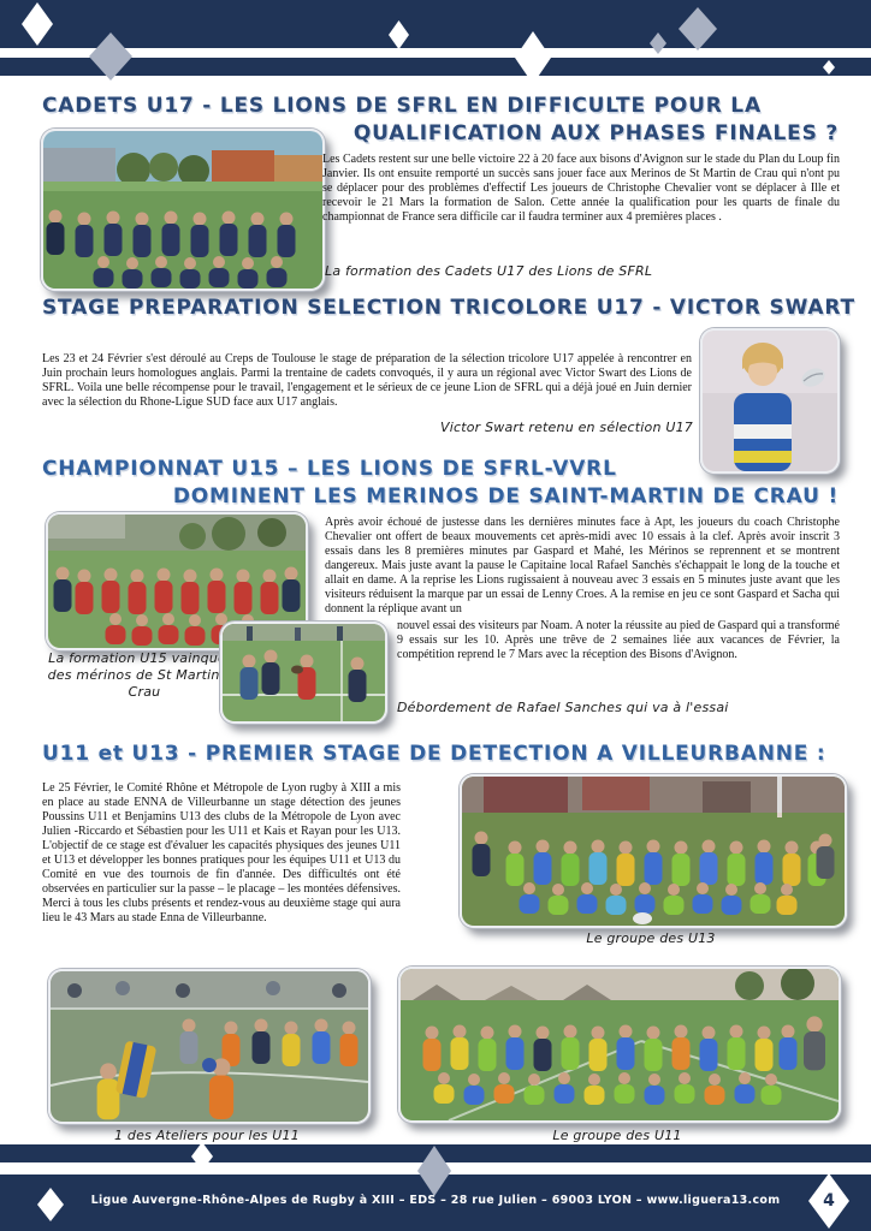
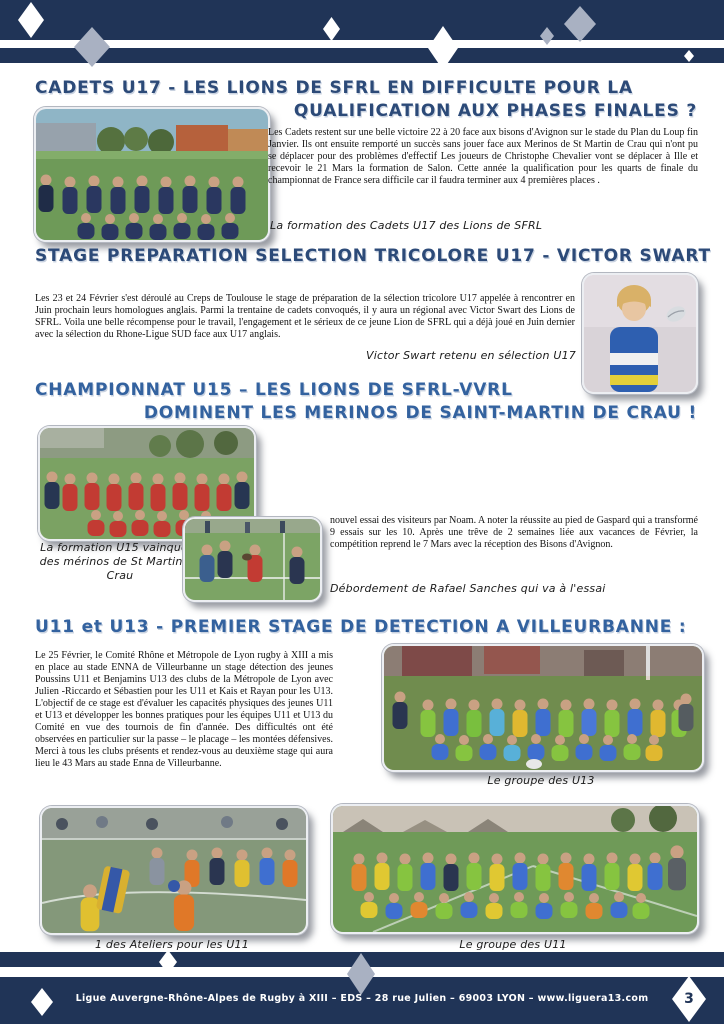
  CADETS U17 - LES LIONS DE SFRL EN DIFFICULTE POUR LA
  QUALIFICATION AUX PHASES FINALES ?
  Les Cadets restent sur une belle victoire 22 à 20 face aux bisons d'Avignon sur le stade du Plan du Loup fin Janvier. Ils ont ensuite remporté un succès sans jouer face aux Merinos de St Martin de Crau qui n'ont pu se déplacer pour des problèmes d'effectif Les joueurs de Christophe Chevalier vont se déplacer à Ille et recevoir le 21 Mars la formation de Salon. Cette année la qualification pour les quarts de finale du championnat de France sera difficile car il faudra terminer aux 4 premières places .
  La formation des Cadets U17 des Lions de SFRL
  STAGE PREPARATION SELECTION TRICOLORE U17 - VICTOR SWART
  Les 23 et 24 Février s'est déroulé au Creps de Toulouse le stage de préparation de la sélection tricolore U17 appelée à rencontrer en Juin prochain leurs homologues anglais. Parmi la trentaine de cadets convoqués, il y aura un régional avec Victor Swart des Lions de SFRL. Voila une belle récompense pour le travail, l'engagement et le sérieux de ce jeune Lion de SFRL qui a déjà joué en Juin dernier avec la sélection du Rhone-Ligue SUD face aux U17 anglais.
  Victor Swart retenu en sélection U17
  CHAMPIONNAT U15 – LES LIONS DE SFRL-VVRL
  DOMINENT LES MERINOS DE SAINT-MARTIN DE CRAU !
- Après avoir échoué de justesse dans les dernières minutes face à Apt, les joueurs du coach Christophe Chevalier ont offert de beaux mouvements cet après-midi avec 10 essais à la clef. Après avoir inscrit 3 essais dans les 8 premières minutes par Gaspard et Mahé, les Mérinos se reprennent et se montrent dangereux. Mais juste avant la pause le Capitaine local Rafael Sanchès s'échappait le long de la touche et allait en dame. A la reprise les Lions rugissaient à nouveau avec 3 essais en 5 minutes juste avant que les visiteurs réduisent la marque par un essai de Lenny Croes. A la remise en jeu ce sont Gaspard et Sacha qui donnent la réplique avant un
  nouvel essai des visiteurs par Noam. A noter la réussite au pied de Gaspard qui a transformé 9 essais sur les 10. Après une trêve de 2 semaines liée aux vacances de Février, la compétition reprend le 7 Mars avec la réception des Bisons d'Avignon.
  La formation U15 vainque des mérinos de St Martin Crau
  Débordement de Rafael Sanches qui va à l'essai
  U11 et U13 - PREMIER STAGE DE DETECTION A VILLEURBANNE :
  Le 25 Février, le Comité Rhône et Métropole de Lyon rugby à XIII a mis en place au stade ENNA de Villeurbanne un stage détection des jeunes Poussins U11 et Benjamins U13 des clubs de la Métropole de Lyon avec Julien -Riccardo et Sébastien pour les U11 et Kais et Rayan pour les U13. L'objectif de ce stage est d'évaluer les capacités physiques des jeunes U11 et U13 et développer les bonnes pratiques pour les équipes U11 et U13 du Comité en vue des tournois de fin d'année. Des difficultés ont été observées en particulier sur la passe – le placage – les montées défensives. Merci à tous les clubs présents et rendez-vous au deuxième stage qui aura lieu le 43 Mars au stade Enna de Villeurbanne.
  Le groupe des U13
  1 des Ateliers pour les U11
  Le groupe des U11
  Ligue Auvergne-Rhône-Alpes de Rugby à XIII – EDS – 28 rue Julien – 69003 LYON – www.liguera13.com
- 4
+ 3
